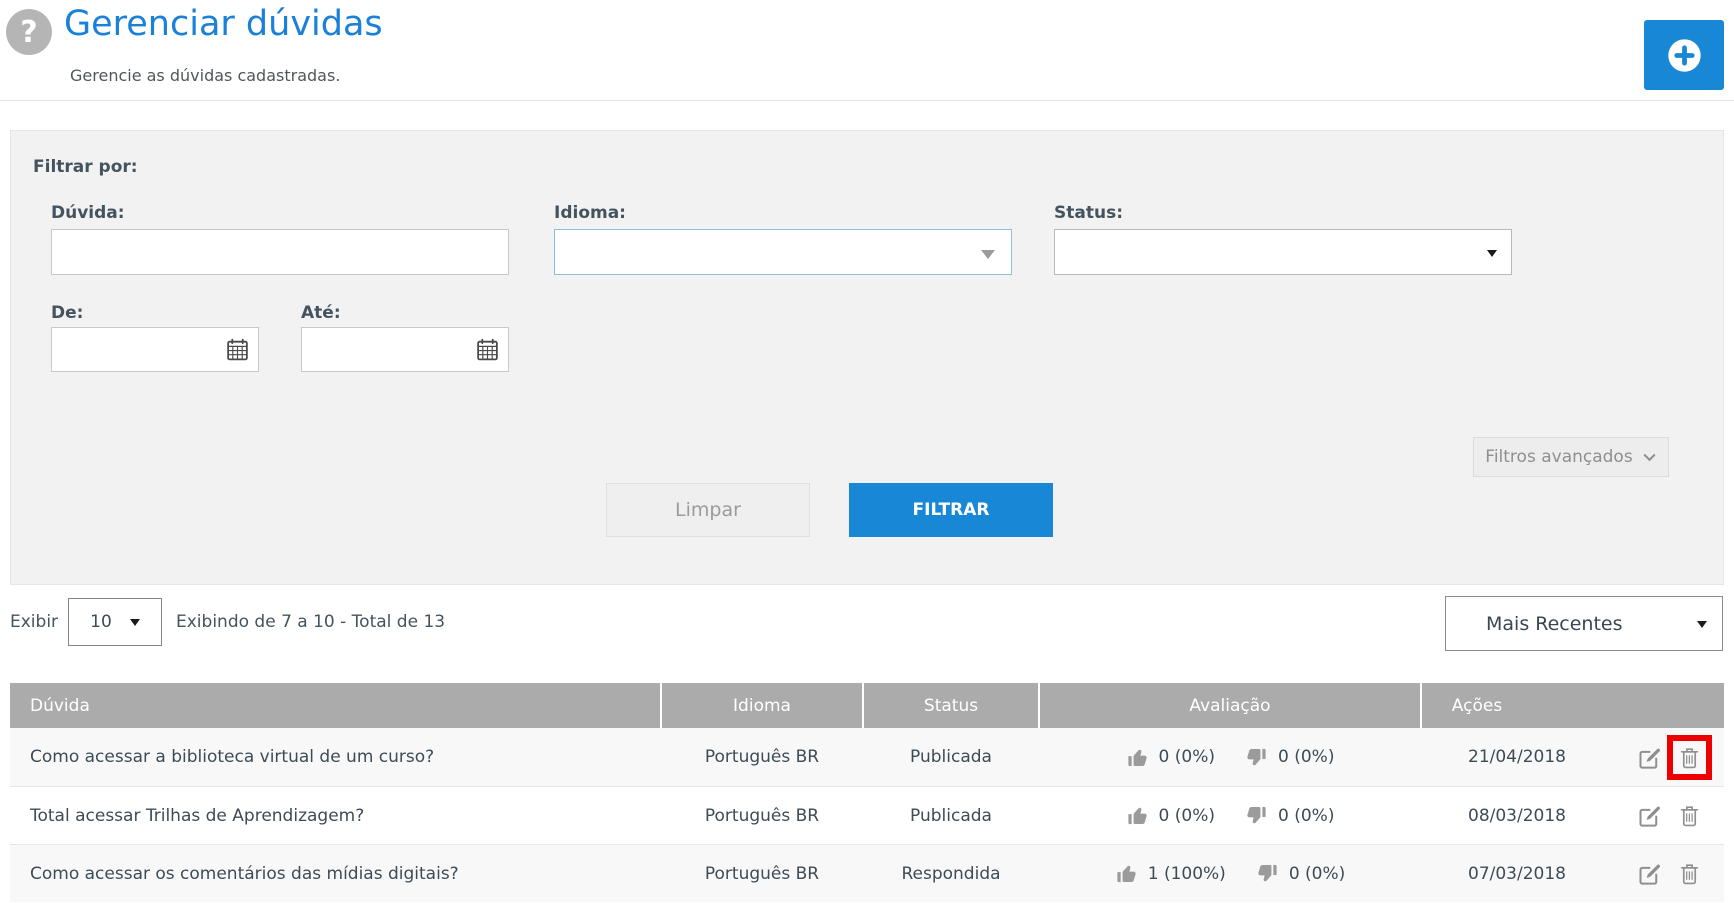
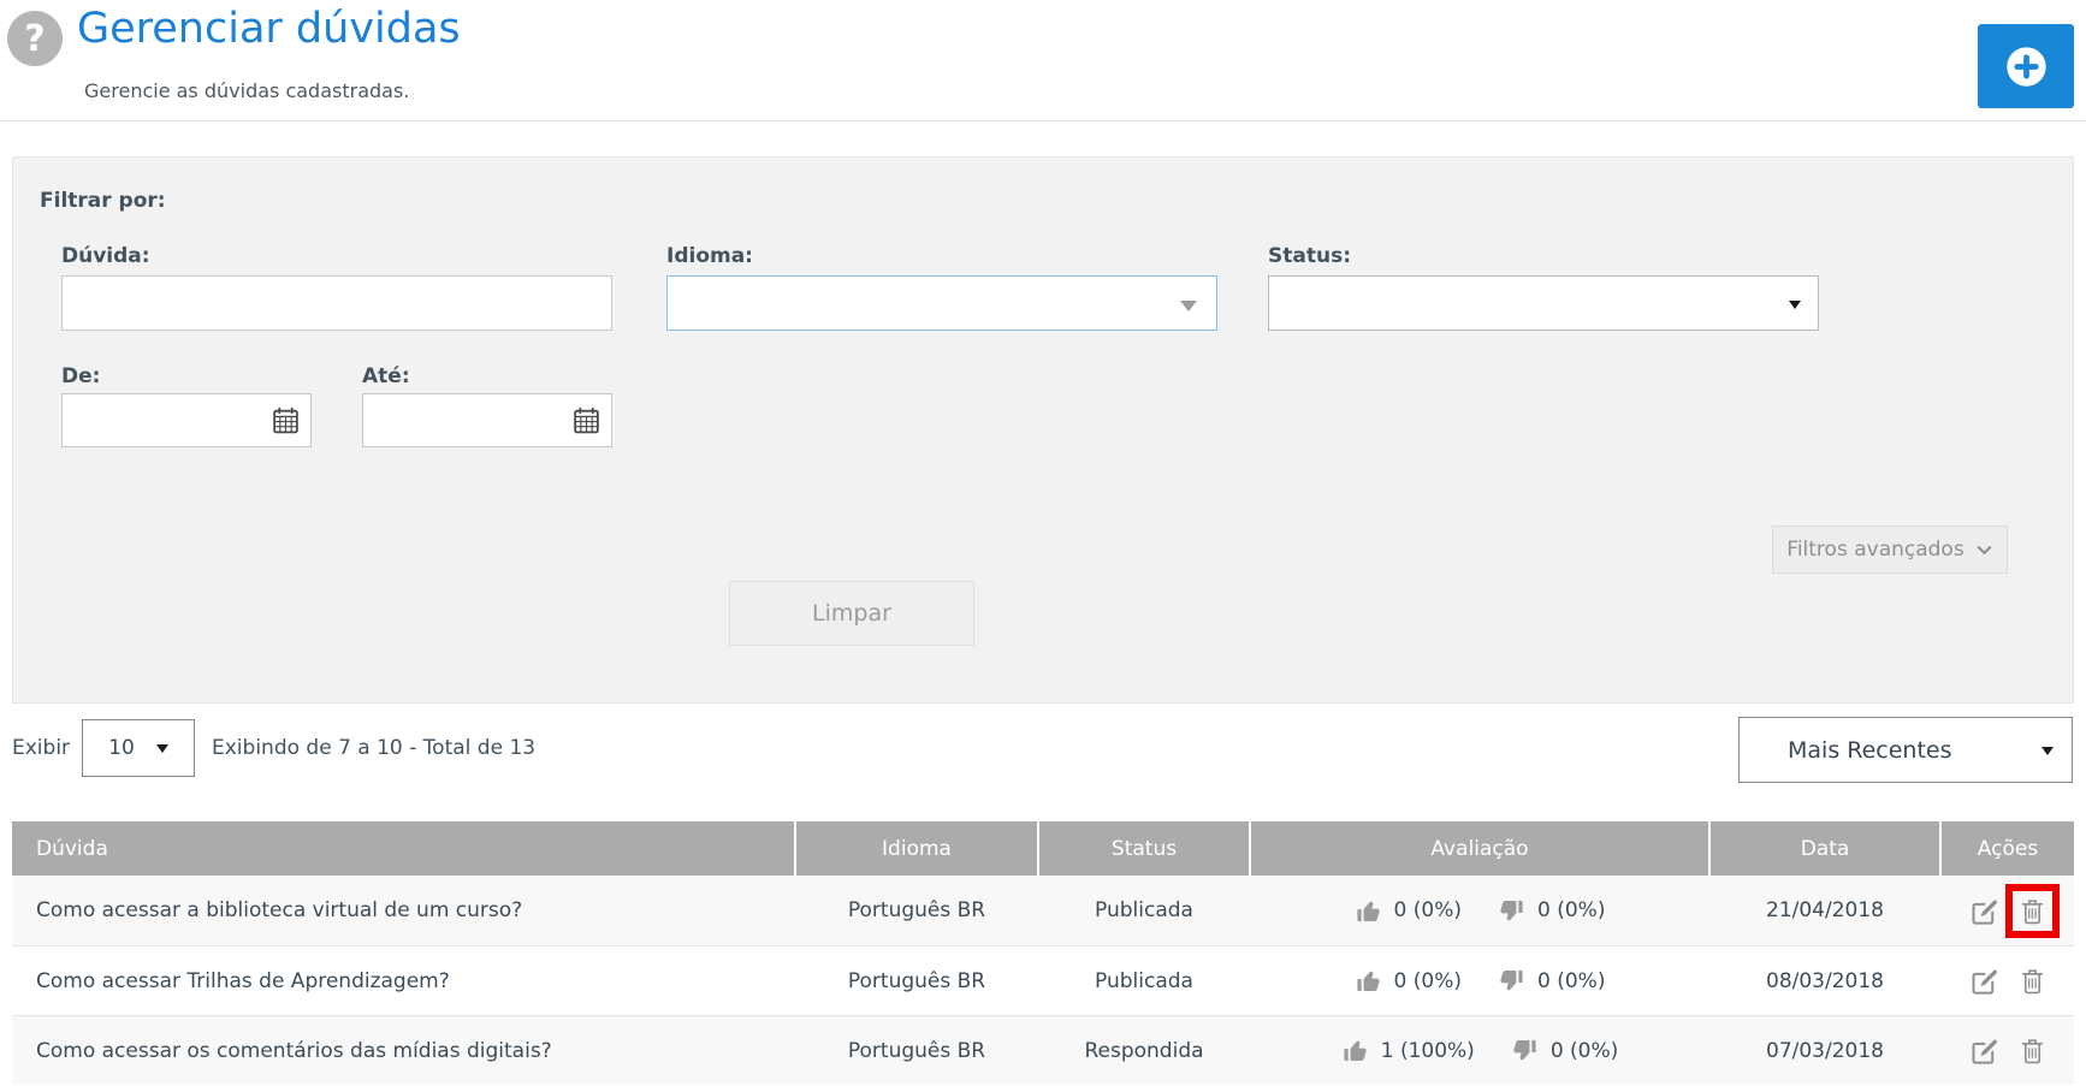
  ?
  Gerenciar dúvidas
  Gerencie as dúvidas cadastradas.
  Filtrar por:
  Dúvida:
  Idioma:
  Status:
  De:
  Até:
  Filtros avançados
  Limpar
- FILTRAR
  Exibir
  10
  Exibindo de 7 a 10 - Total de 13
  Mais Recentes
  Dúvida
  Idioma
  Status
  Avaliação
+ Data
  Ações
  Como acessar a biblioteca virtual de um curso?
  Português BR
  Publicada
  0 (0%)
  0 (0%)
  21/04/2018
- Total acessar Trilhas de Aprendizagem?
+ Como acessar Trilhas de Aprendizagem?
  Português BR
  Publicada
  0 (0%)
  0 (0%)
  08/03/2018
  Como acessar os comentários das mídias digitais?
  Português BR
  Respondida
  1 (100%)
  0 (0%)
  07/03/2018
